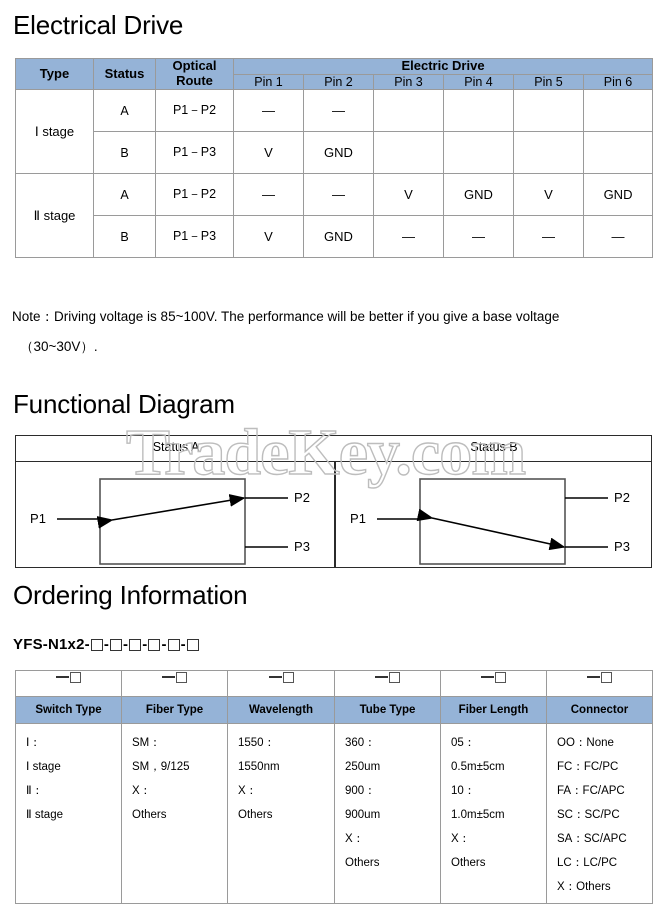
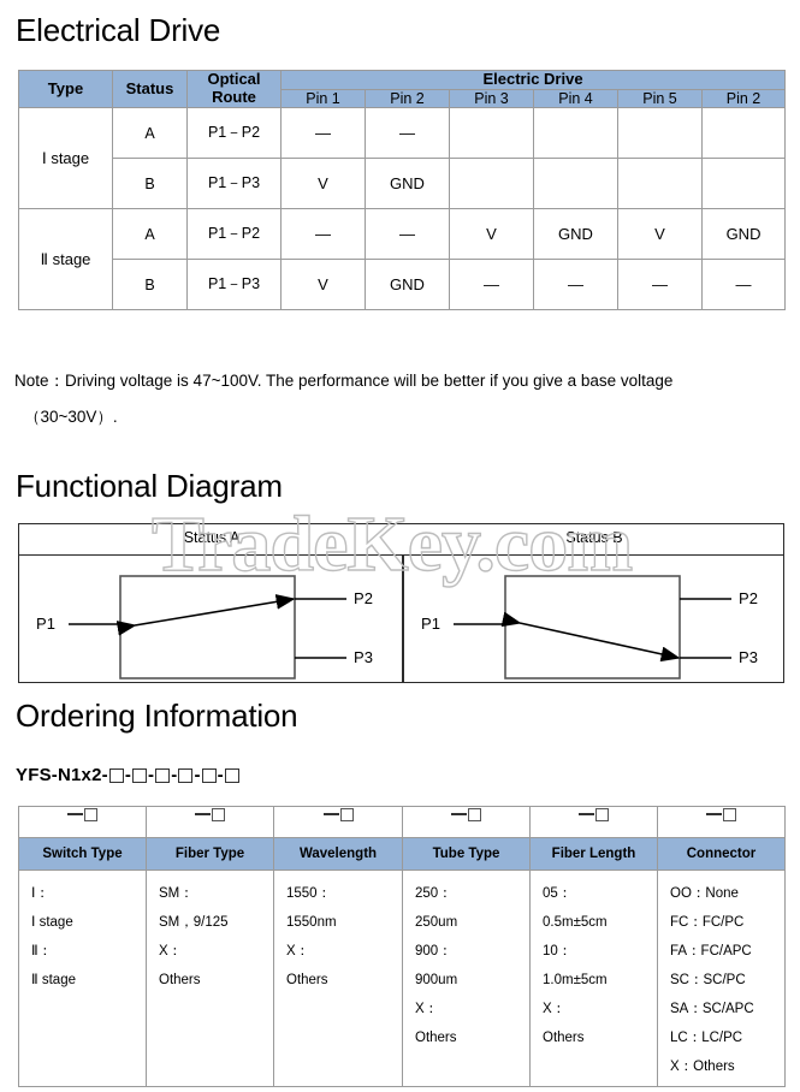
  Electrical Drive
  Type	Status	Optical Route	Electric Drive
- Pin 1	Pin 2	Pin 3	Pin 4	Pin 5	Pin 6
+ Pin 1	Pin 2	Pin 3	Pin 4	Pin 5	Pin 2
  Ⅰ stage	A	P1－P2	—	—
  B	P1－P3	V	GND
  Ⅱ stage	A	P1－P2	—	—	V	GND	V	GND
  B	P1－P3	V	GND	—	—	—	—
- Note：Driving voltage is 85~100V. The performance will be better if you give a base voltage
+ Note：Driving voltage is 47~100V. The performance will be better if you give a base voltage
  （30~30V）.
  Functional Diagram
  Status A
  Status B
  P1
  P2
  P3
  P1
  P2
  P3
  Ordering Information
  YFS-N1x2-
  - - - - -
  Switch Type	Fiber Type	Wavelength	Tube Type	Fiber Length	Connector
- Ⅰ：Ⅰ stageⅡ：Ⅱ stage	SM：SM，9/125X：Others	1550：1550nmX：Others	360：250um900：900umX：Others	05：0.5m±5cm10：1.0m±5cmX：Others	OO：NoneFC：FC/PCFA：FC/APCSC：SC/PCSA：SC/APCLC：LC/PCX：Others
+ Ⅰ：Ⅰ stageⅡ：Ⅱ stage	SM：SM，9/125X：Others	1550：1550nmX：Others	250：250um900：900umX：Others	05：0.5m±5cm10：1.0m±5cmX：Others	OO：NoneFC：FC/PCFA：FC/APCSC：SC/PCSA：SC/APCLC：LC/PCX：Others
  TradeKey.com
